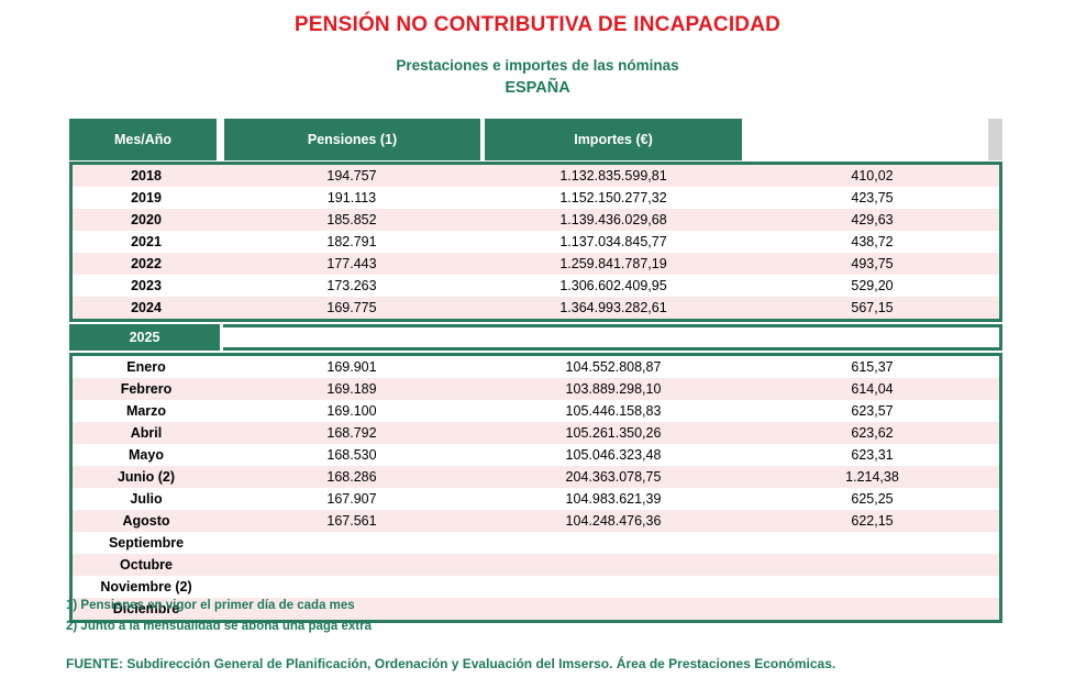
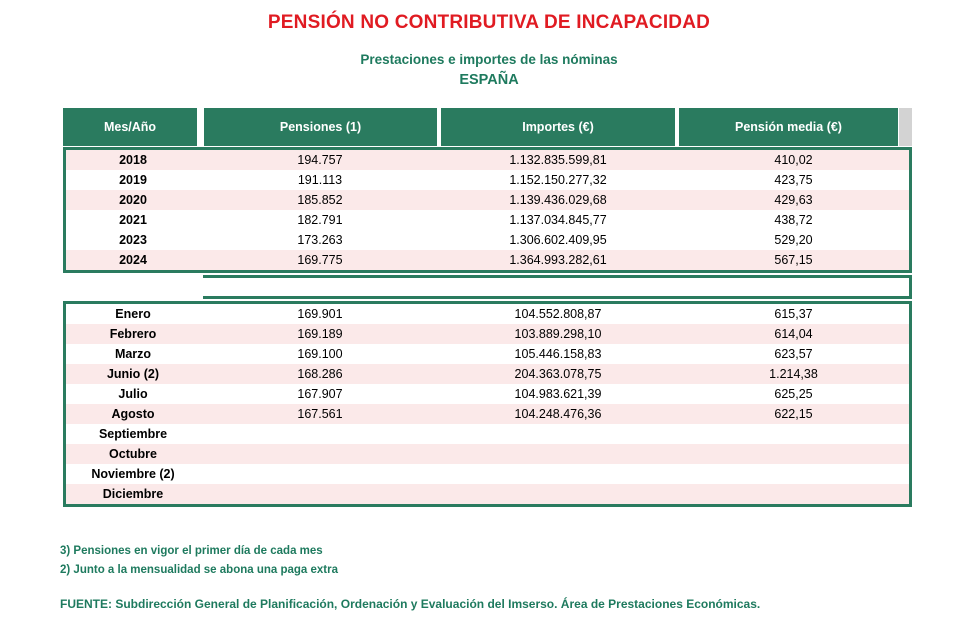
  PENSIÓN NO CONTRIBUTIVA DE INCAPACIDAD
  Prestaciones e importes de las nóminas
  ESPAÑA
  Mes/Año
  Pensiones (1)
  Importes (€)
+ Pensión media (€)
  2018
  194.757
  1.132.835.599,81
  410,02
  2019
  191.113
  1.152.150.277,32
  423,75
  2020
  185.852
  1.139.436.029,68
  429,63
  2021
  182.791
  1.137.034.845,77
  438,72
- 2022
- 177.443
- 1.259.841.787,19
- 493,75
  2023
  173.263
  1.306.602.409,95
  529,20
  2024
  169.775
  1.364.993.282,61
  567,15
- 2025
  Enero
  169.901
  104.552.808,87
  615,37
  Febrero
  169.189
  103.889.298,10
  614,04
  Marzo
  169.100
  105.446.158,83
  623,57
- Abril
- 168.792
- 105.261.350,26
- 623,62
- Mayo
- 168.530
- 105.046.323,48
- 623,31
  Junio (2)
  168.286
  204.363.078,75
  1.214,38
  Julio
  167.907
  104.983.621,39
  625,25
  Agosto
  167.561
  104.248.476,36
  622,15
  Septiembre
  Octubre
  Noviembre (2)
  Diciembre
- 1) Pensiones en vigor el primer día de cada mes
+ 3) Pensiones en vigor el primer día de cada mes
  2) Junto a la mensualidad se abona una paga extra
  FUENTE: Subdirección General de Planificación, Ordenación y Evaluación del Imserso. Área de Prestaciones Económicas.
